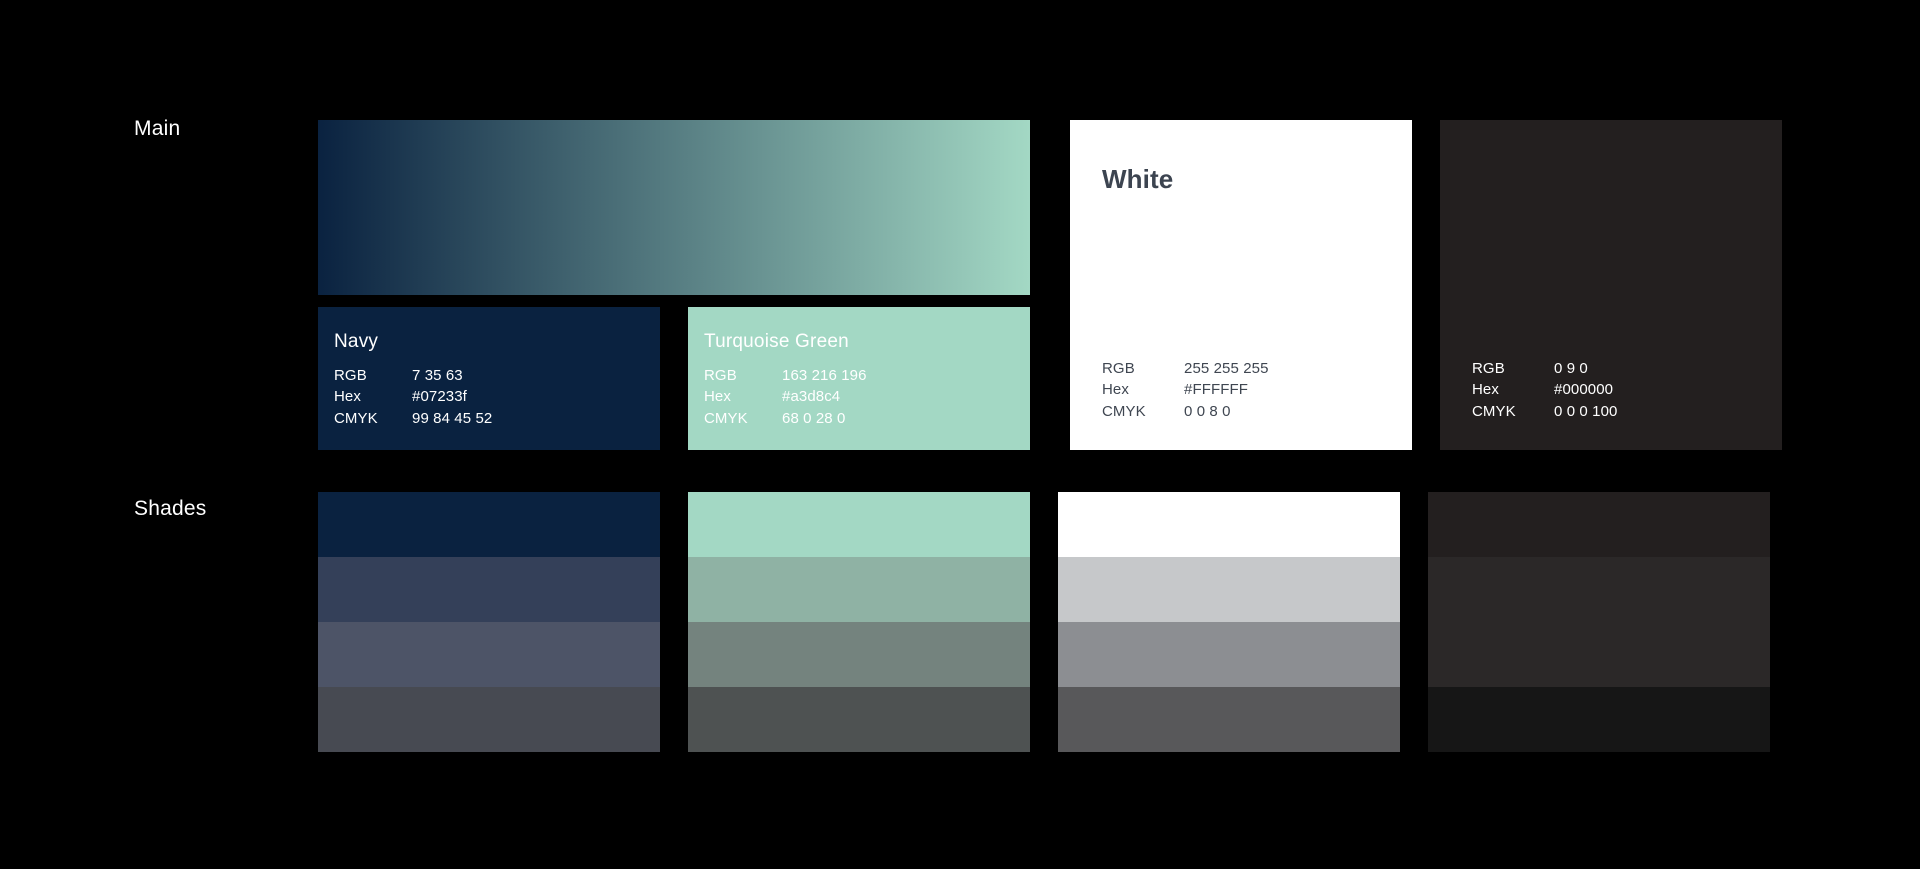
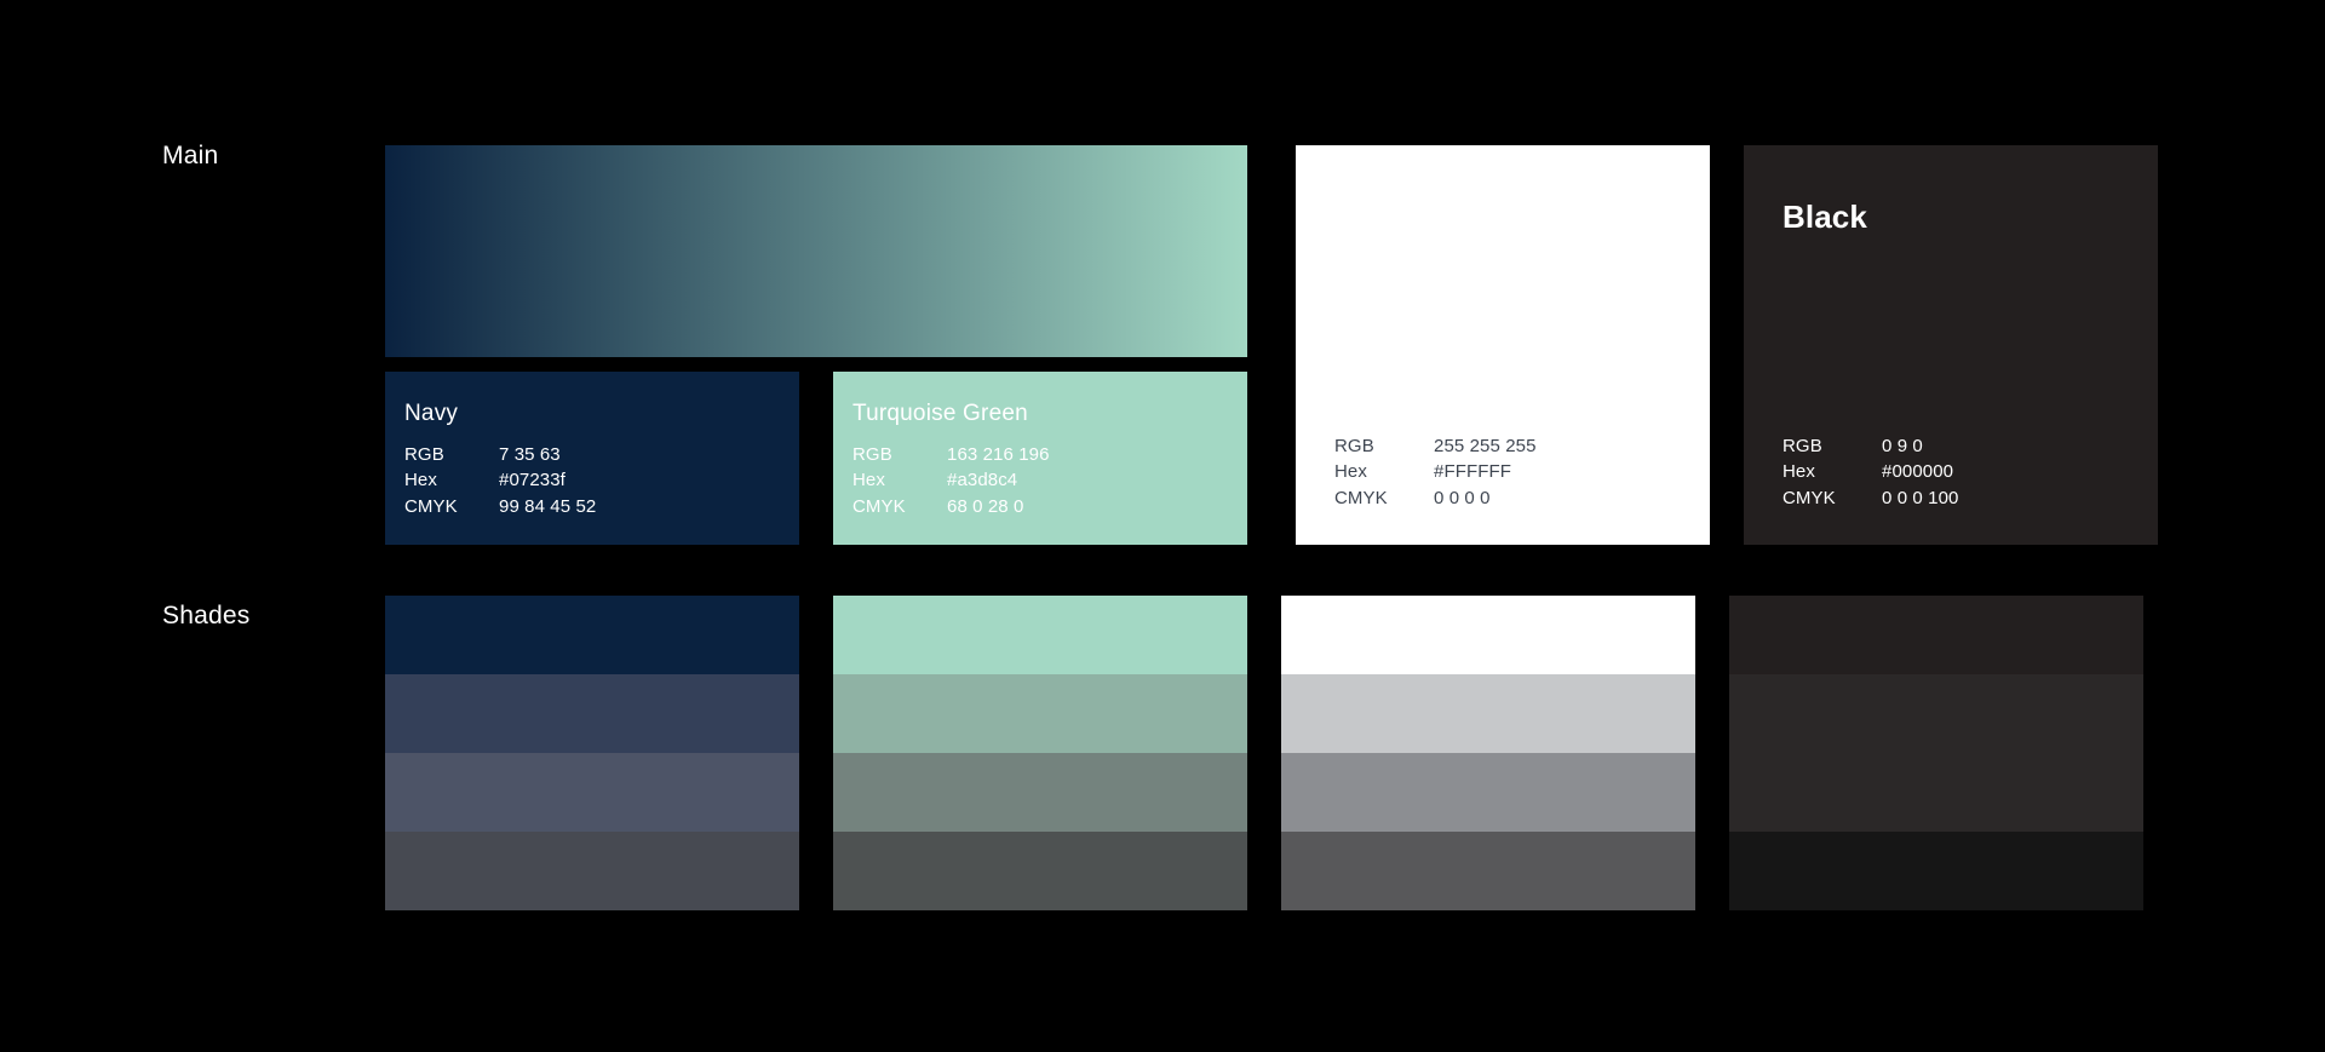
  Main
  Shades
  Navy
  RGB
  7 35 63
  Hex
  #07233f
  CMYK
  99 84 45 52
  Turquoise Green
  RGB
  163 216 196
  Hex
  #a3d8c4
  CMYK
  68 0 28 0
- White
  RGB
  255 255 255
  Hex
  #FFFFFF
  CMYK
- 0 0 8 0
+ 0 0 0 0
+ Black
  RGB
  0 9 0
  Hex
  #000000
  CMYK
  0 0 0 100
